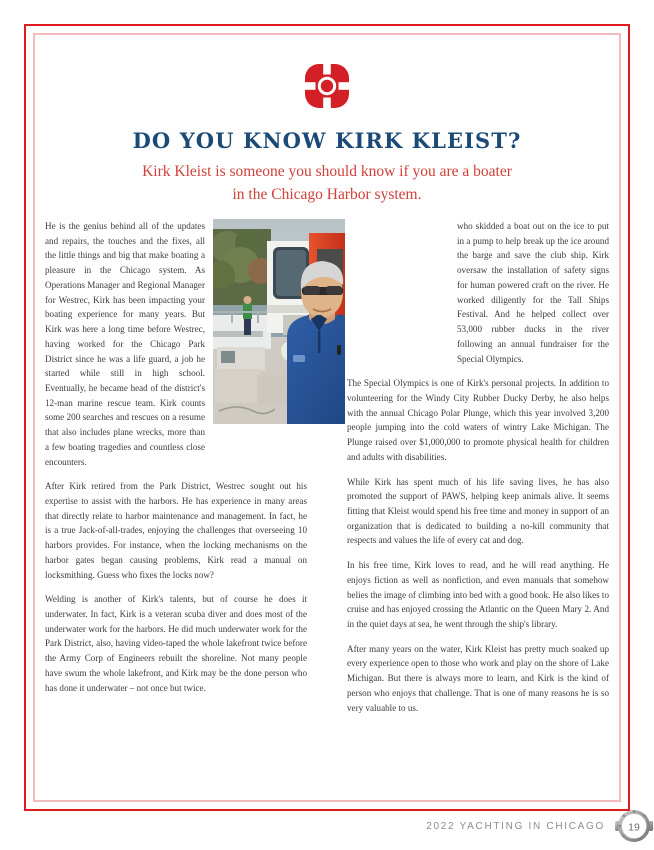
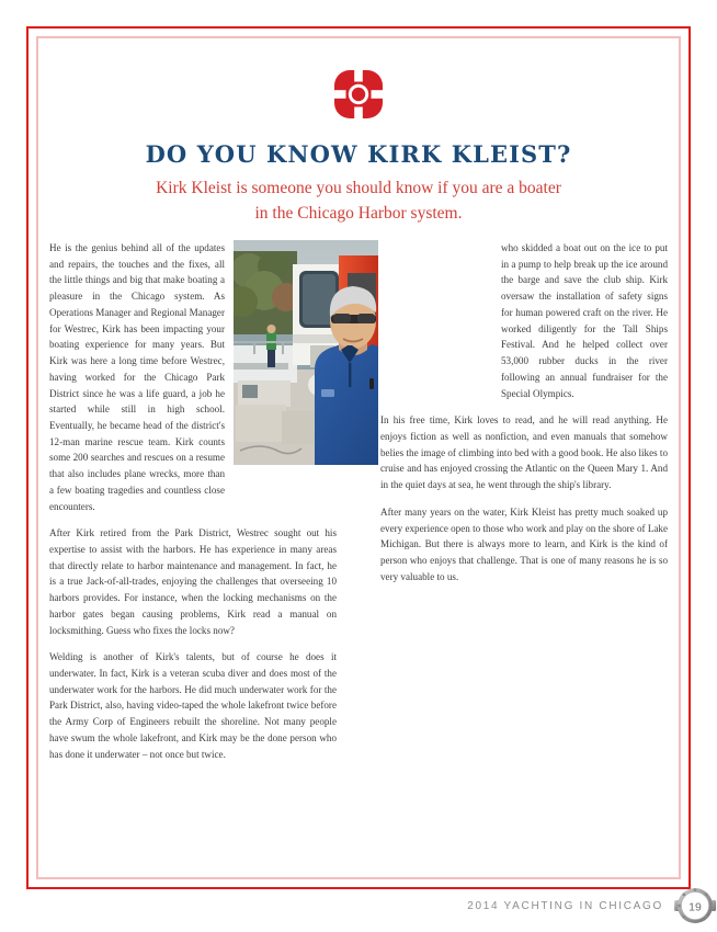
  DO YOU KNOW KIRK KLEIST?
  Kirk Kleist is someone you should know if you are a boater
  in the Chicago Harbor system.
  He is the genius behind all of the updates and repairs, the touches and the fixes, all the little things and big that make boating a pleasure in the Chicago system. As Operations Manager and Regional Manager for Westrec, Kirk has been impacting your boating experience for many years. But Kirk was here a long time before Westrec, having worked for the Chicago Park District since he was a life guard, a job he started while still in high school. Eventually, he became head of the district's 12-man marine rescue team. Kirk counts some 200 searches and rescues on a resume that also includes plane wrecks, more than a few boating tragedies and countless close encounters.
  After Kirk retired from the Park District, Westrec sought out his expertise to assist with the harbors. He has experience in many areas that directly relate to harbor maintenance and management. In fact, he is a true Jack-of-all-trades, enjoying the challenges that overseeing 10 harbors provides. For instance, when the locking mechanisms on the harbor gates began causing problems, Kirk read a manual on locksmithing. Guess who fixes the locks now?
  Welding is another of Kirk's talents, but of course he does it underwater. In fact, Kirk is a veteran scuba diver and does most of the underwater work for the harbors. He did much underwater work for the Park District, also, having video-taped the whole lakefront twice before the Army Corp of Engineers rebuilt the shoreline. Not many people have swum the whole lakefront, and Kirk may be the done person who has done it underwater – not once but twice.
  who skidded a boat out on the ice to put in a pump to help break up the ice around the barge and save the club ship. Kirk oversaw the installation of safety signs for human powered craft on the river. He worked diligently for the Tall Ships Festival. And he helped collect over 53,000 rubber ducks in the river following an annual fundraiser for the Special Olympics.
- The Special Olympics is one of Kirk's personal projects. In addition to volunteering for the Windy City Rubber Ducky Derby, he also helps with the annual Chicago Polar Plunge, which this year involved 3,200 people jumping into the cold waters of wintry Lake Michigan. The Plunge raised over $1,000,000 to promote physical health for children and adults with disabilities.
- While Kirk has spent much of his life saving lives, he has also promoted the support of PAWS, helping keep animals alive. It seems fitting that Kleist would spend his free time and money in support of an organization that is dedicated to building a no-kill community that respects and values the life of every cat and dog.
- In his free time, Kirk loves to read, and he will read anything. He enjoys fiction as well as nonfiction, and even manuals that somehow belies the image of climbing into bed with a good book. He also likes to cruise and has enjoyed crossing the Atlantic on the Queen Mary 2. And in the quiet days at sea, he went through the ship's library.
+ In his free time, Kirk loves to read, and he will read anything. He enjoys fiction as well as nonfiction, and even manuals that somehow belies the image of climbing into bed with a good book. He also likes to cruise and has enjoyed crossing the Atlantic on the Queen Mary 1. And in the quiet days at sea, he went through the ship's library.
  After many years on the water, Kirk Kleist has pretty much soaked up every experience open to those who work and play on the shore of Lake Michigan. But there is always more to learn, and Kirk is the kind of person who enjoys that challenge. That is one of many reasons he is so very valuable to us.
- 2022 YACHTING IN CHICAGO
+ 2014 YACHTING IN CHICAGO
  19
